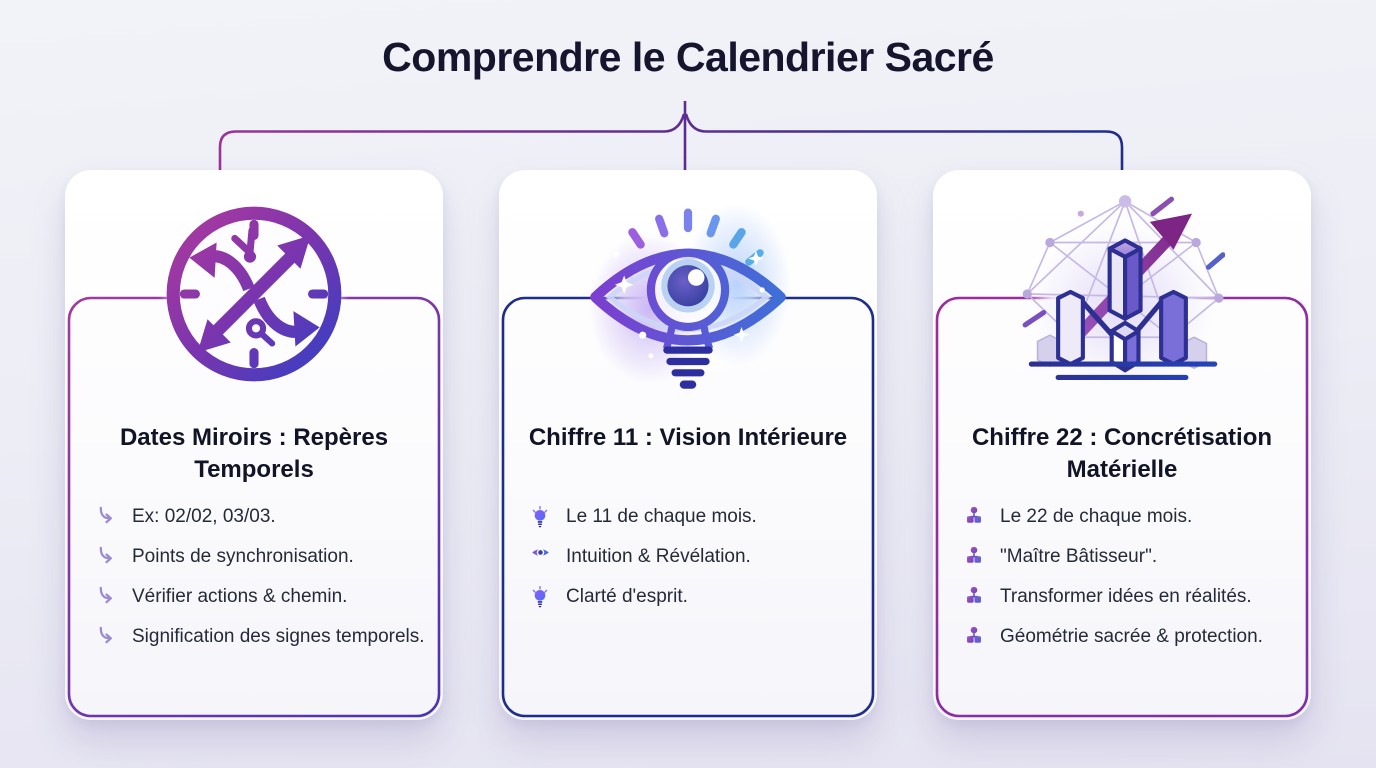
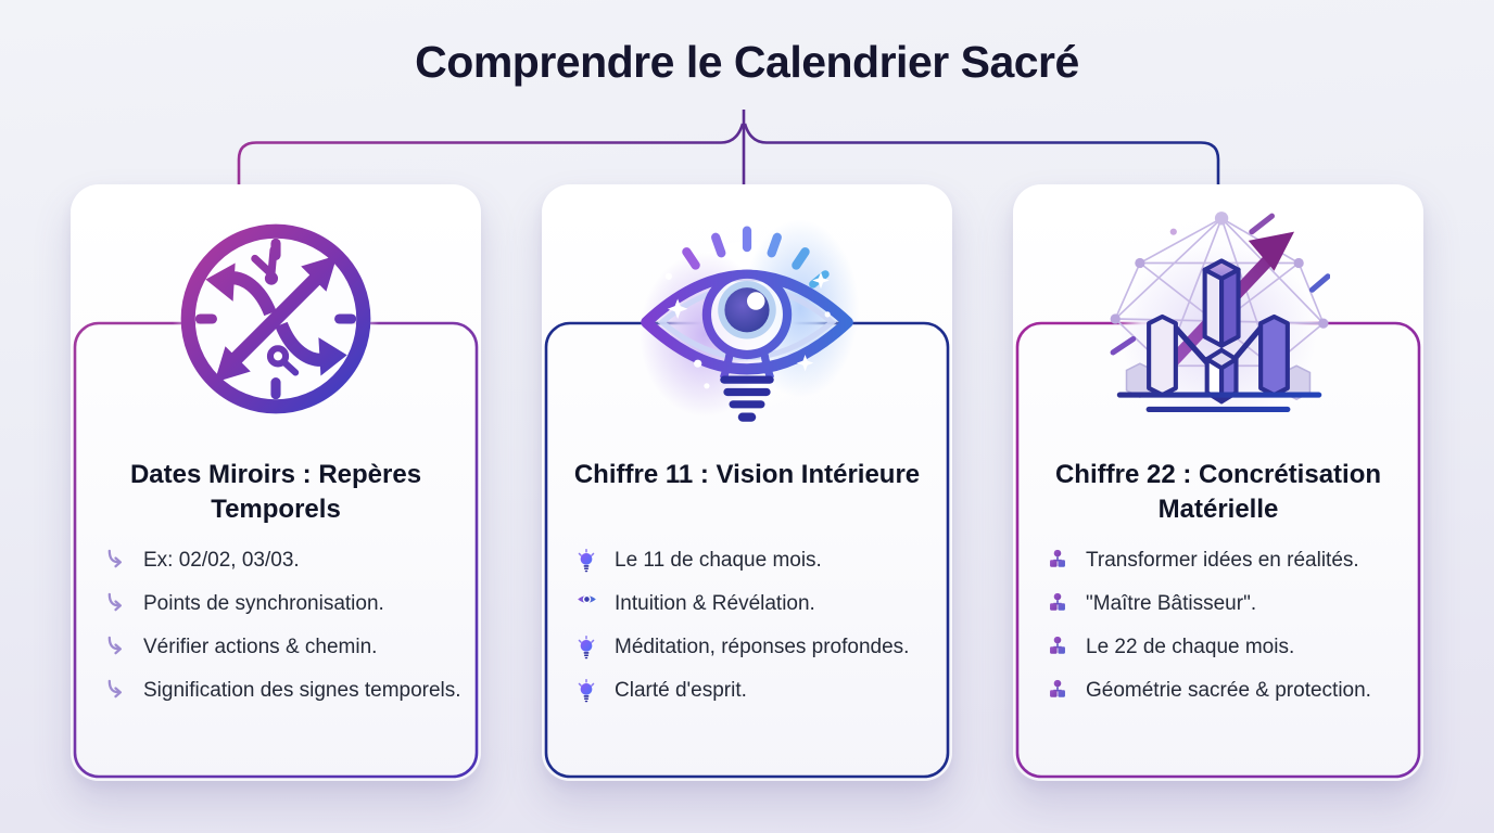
  Comprendre le Calendrier Sacré
  Dates Miroirs : Repères Temporels
  Ex: 02/02, 03/03.
  Points de synchronisation.
  Vérifier actions & chemin.
  Signification des signes temporels.
  Chiffre 11 : Vision Intérieure
  Le 11 de chaque mois.
  Intuition & Révélation.
+ Méditation, réponses profondes.
  Clarté d'esprit.
  Chiffre 22 : Concrétisation Matérielle
- Le 22 de chaque mois.
+ Transformer idées en réalités.
  "Maître Bâtisseur".
- Transformer idées en réalités.
+ Le 22 de chaque mois.
  Géométrie sacrée & protection.
